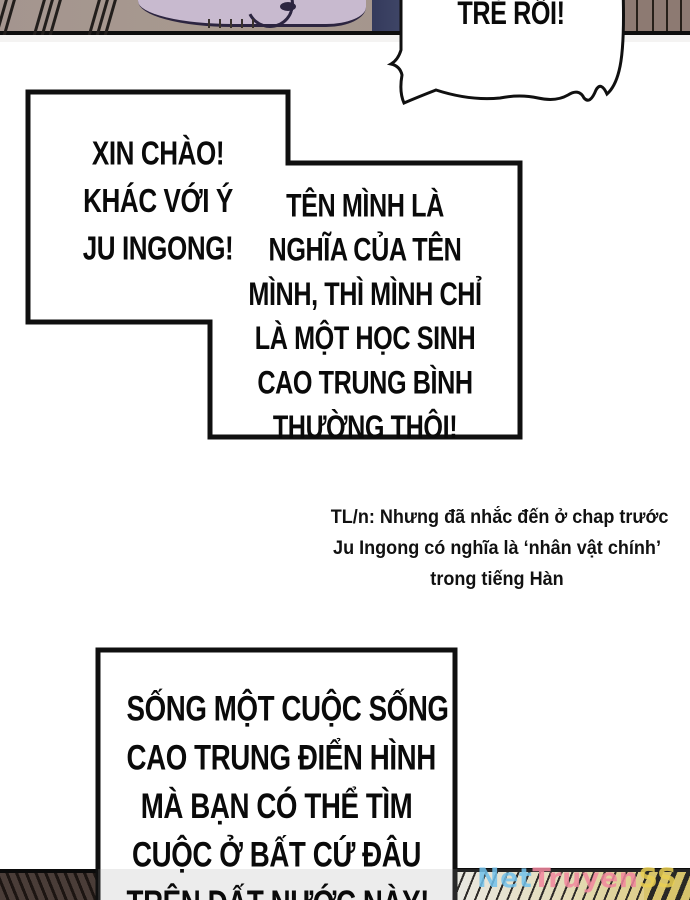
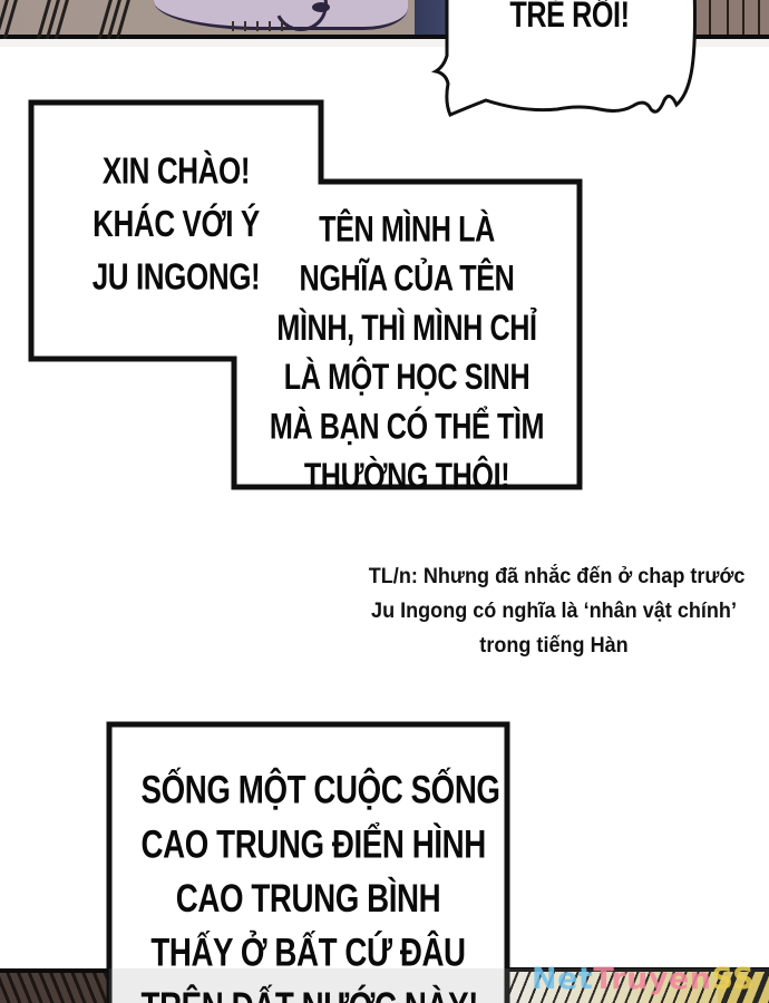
  TRẺ RỒI!
  XIN CHÀO!
  KHÁC VỚI Ý
  JU INGONG!
  TÊN MÌNH LÀ
  NGHĨA CỦA TÊN
  MÌNH, THÌ MÌNH CHỈ
  LÀ MỘT HỌC SINH
- CAO TRUNG BÌNH
+ MÀ BẠN CÓ THỂ TÌM
  THƯỜNG THÔI!
  TL/n: Nhưng đã nhắc đến ở chap trước
  Ju Ingong có nghĩa là ‘nhân vật chính’
  trong tiếng Hàn
  SỐNG MỘT CUỘC SỐNG
  CAO TRUNG ĐIỂN HÌNH
- MÀ BẠN CÓ THỂ TÌM
+ CAO TRUNG BÌNH
- CUỘC Ở BẤT CỨ ĐÂU
+ THẤY Ở BẤT CỨ ĐÂU
  NetTruyenSS
